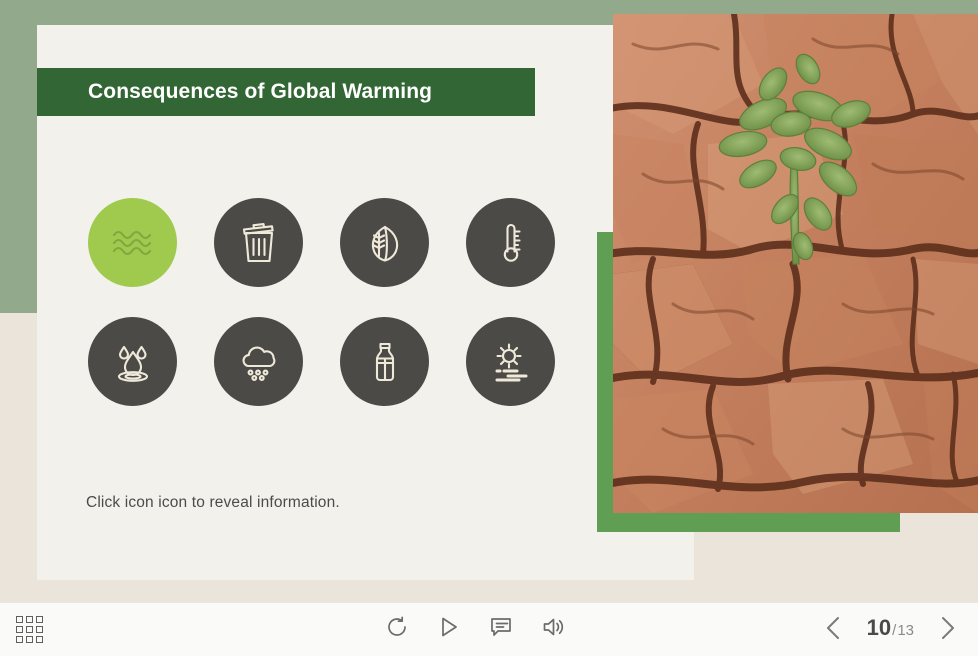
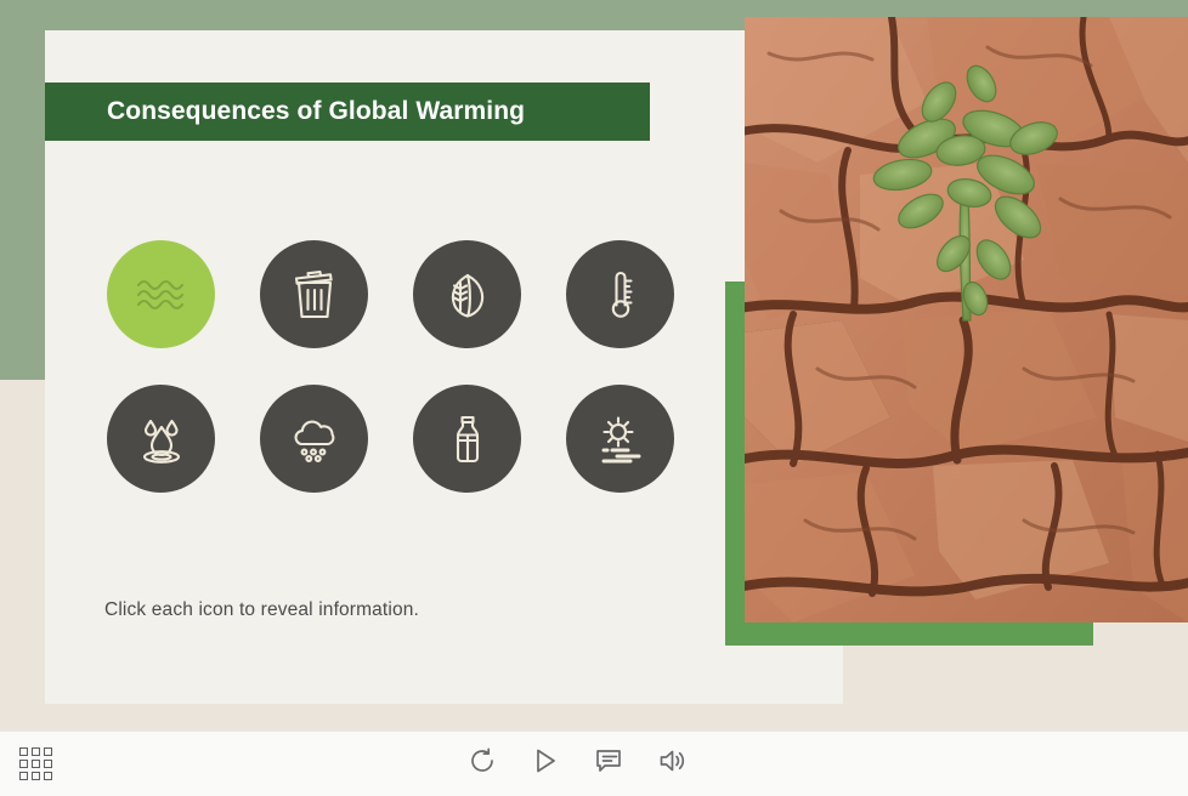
  Consequences of Global Warming
- Click icon icon to reveal information.
+ Click each icon to reveal information.
- 10
- /
- 13
